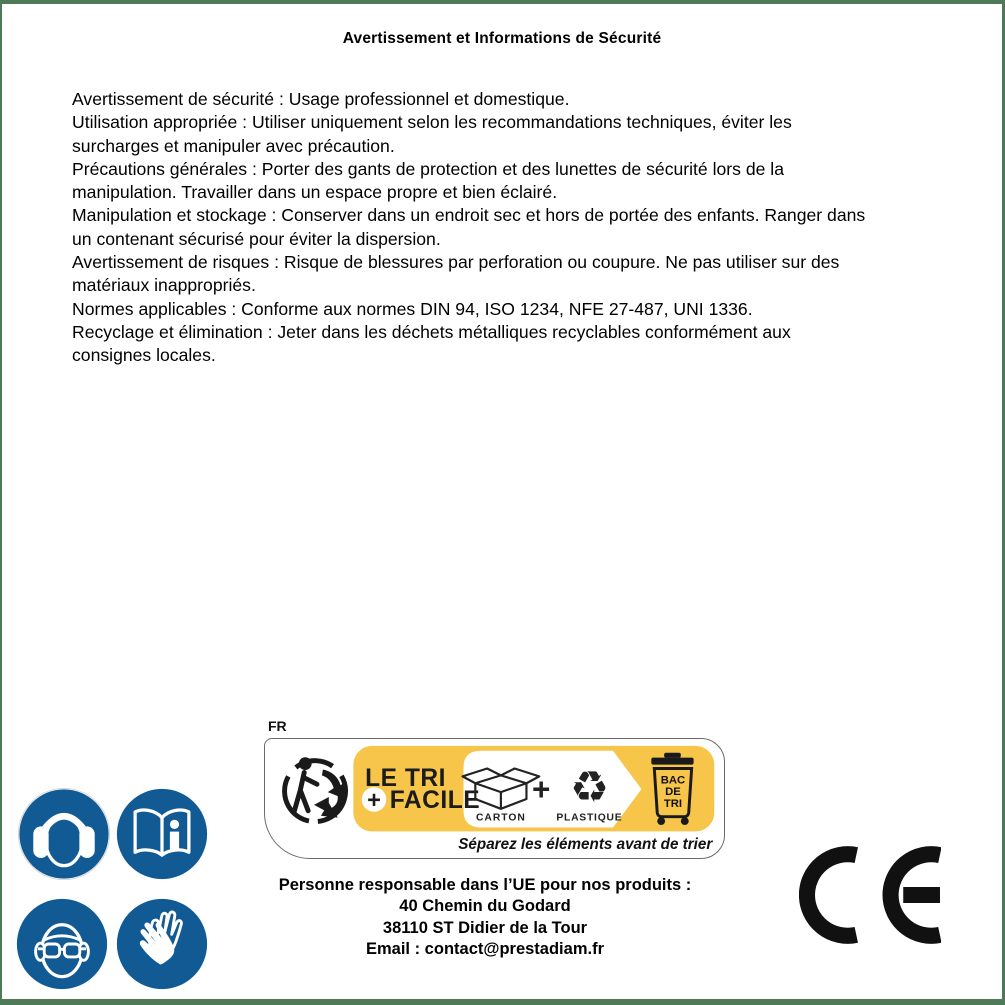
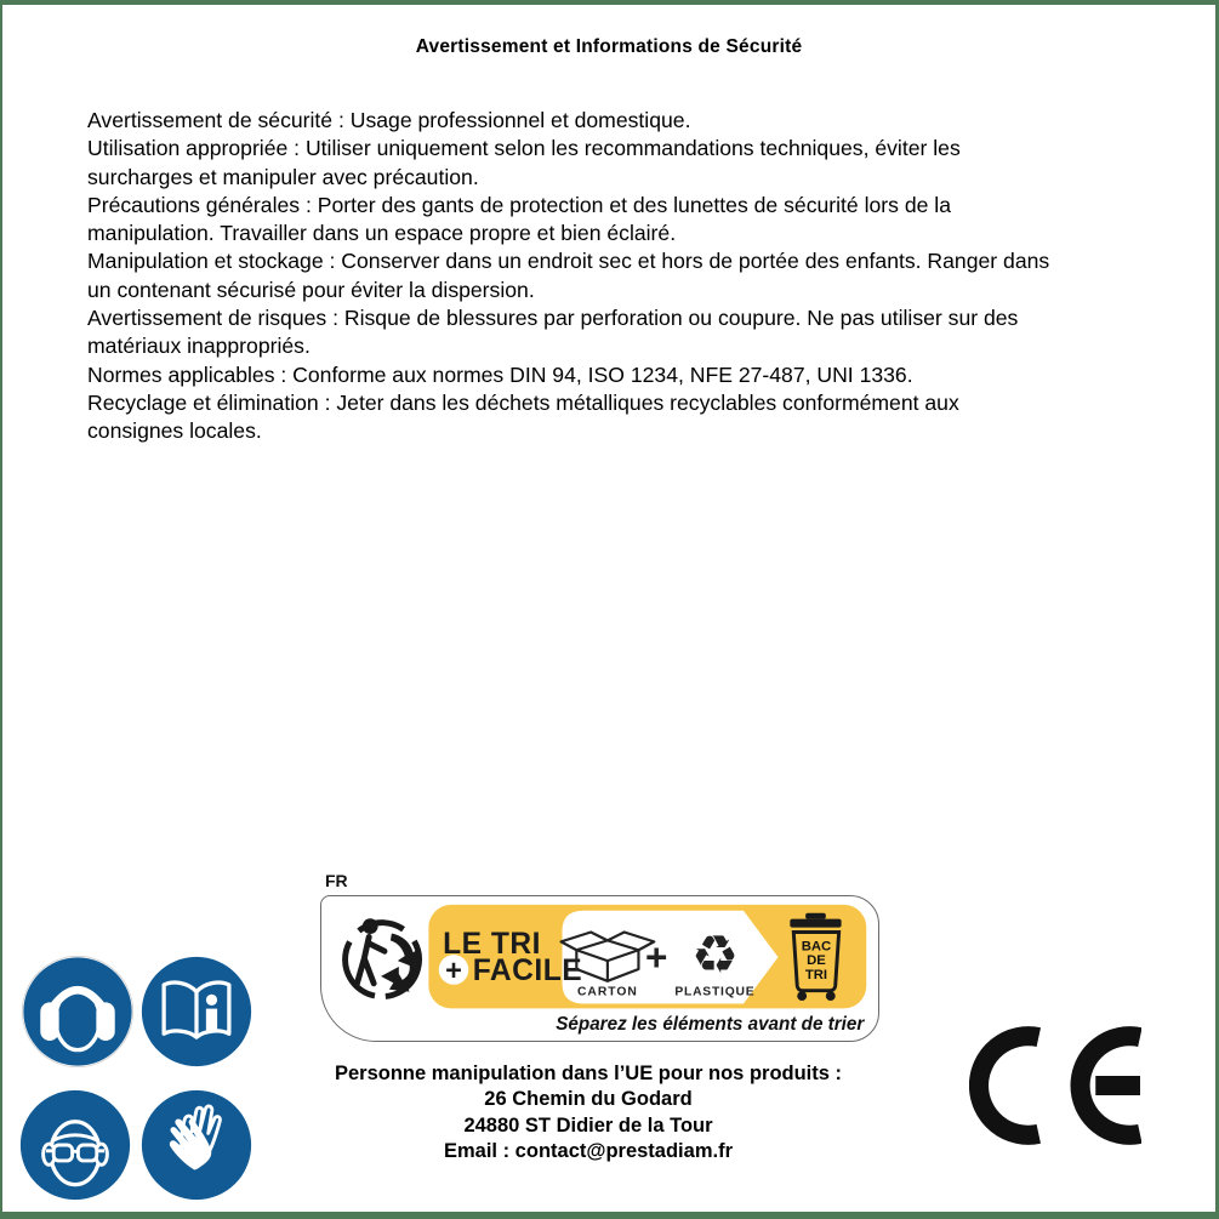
  Avertissement et Informations de Sécurité
  Avertissement de sécurité : Usage professionnel et domestique.
  Utilisation appropriée : Utiliser uniquement selon les recommandations techniques, éviter les
  surcharges et manipuler avec précaution.
  Précautions générales : Porter des gants de protection et des lunettes de sécurité lors de la
  manipulation. Travailler dans un espace propre et bien éclairé.
  Manipulation et stockage : Conserver dans un endroit sec et hors de portée des enfants. Ranger dans
  un contenant sécurisé pour éviter la dispersion.
  Avertissement de risques : Risque de blessures par perforation ou coupure. Ne pas utiliser sur des
  matériaux inappropriés.
  Normes applicables : Conforme aux normes DIN 94, ISO 1234, NFE 27-487, UNI 1336.
  Recyclage et élimination : Jeter dans les déchets métalliques recyclables conformément aux
  consignes locales.
  FR
  LE TRI
  +
  FACILE
  CARTON
  +
  ♻
  PLASTIQUE
  BAC
  DE
  TRI
  Séparez les éléments avant de trier
- Personne responsable dans l’UE pour nos produits :
+ Personne manipulation dans l’UE pour nos produits :
- 40 Chemin du Godard
+ 26 Chemin du Godard
- 38110 ST Didier de la Tour
+ 24880 ST Didier de la Tour
  Email : contact@prestadiam.fr
